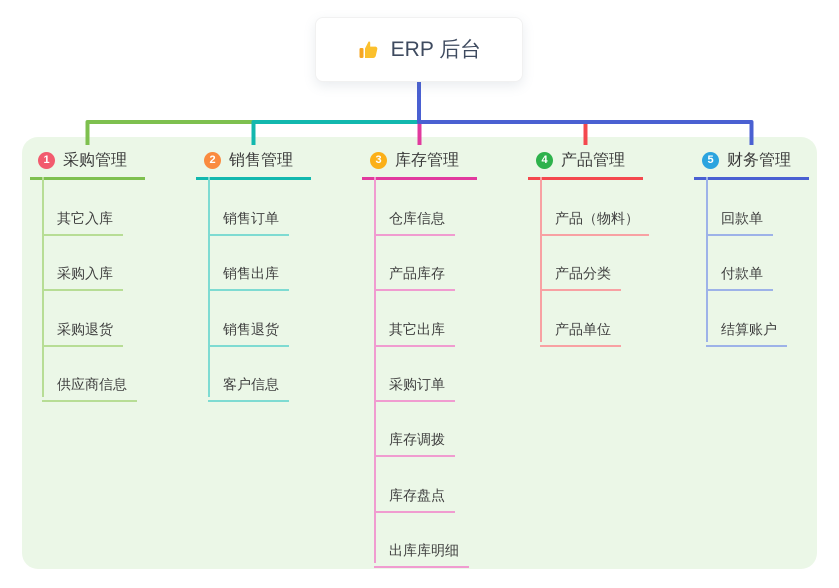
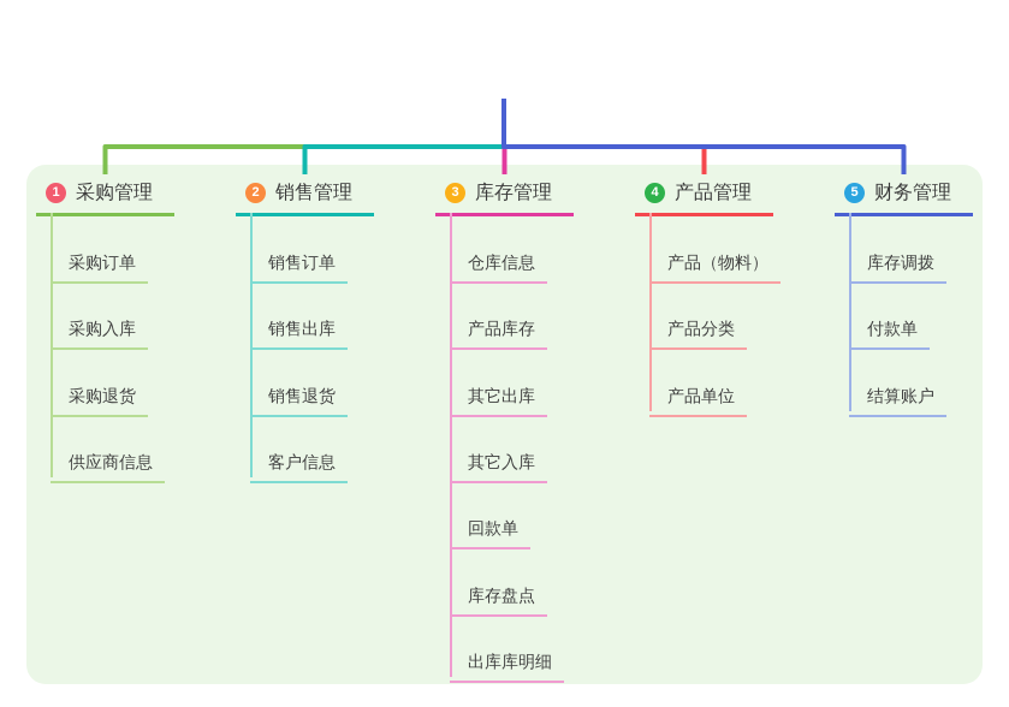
- ERP 后台
  1
  采购管理
- 其它入库
+ 采购订单
  采购入库
  采购退货
  供应商信息
  2
  销售管理
  销售订单
  销售出库
  销售退货
  客户信息
  3
  库存管理
  仓库信息
  产品库存
  其它出库
- 采购订单
+ 其它入库
- 库存调拨
+ 回款单
  库存盘点
  出库库明细
  4
  产品管理
  产品（物料）
  产品分类
  产品单位
  5
  财务管理
- 回款单
+ 库存调拨
  付款单
  结算账户
